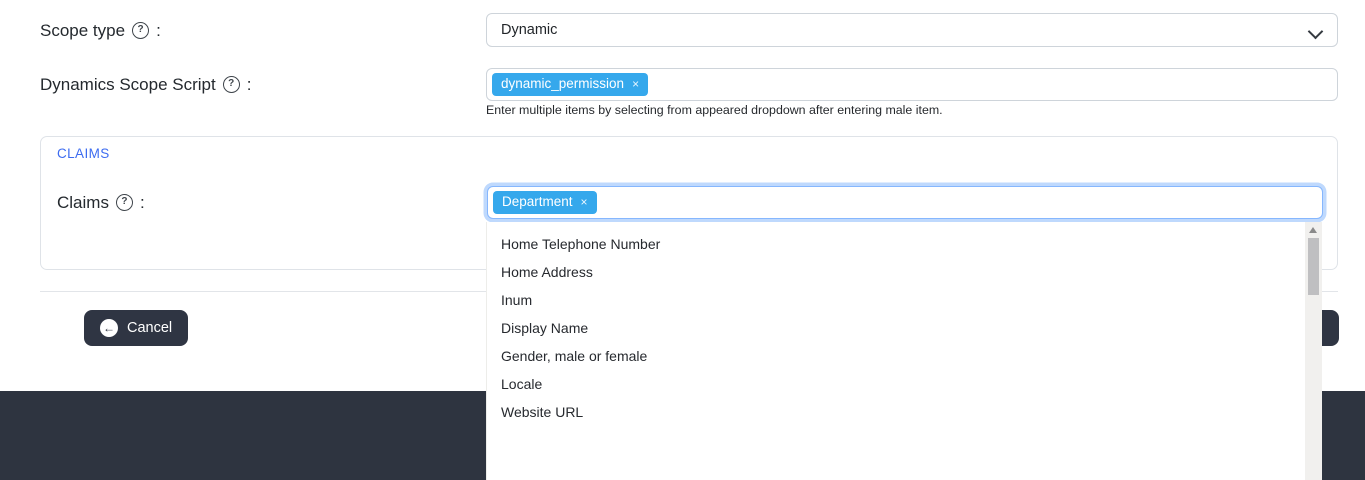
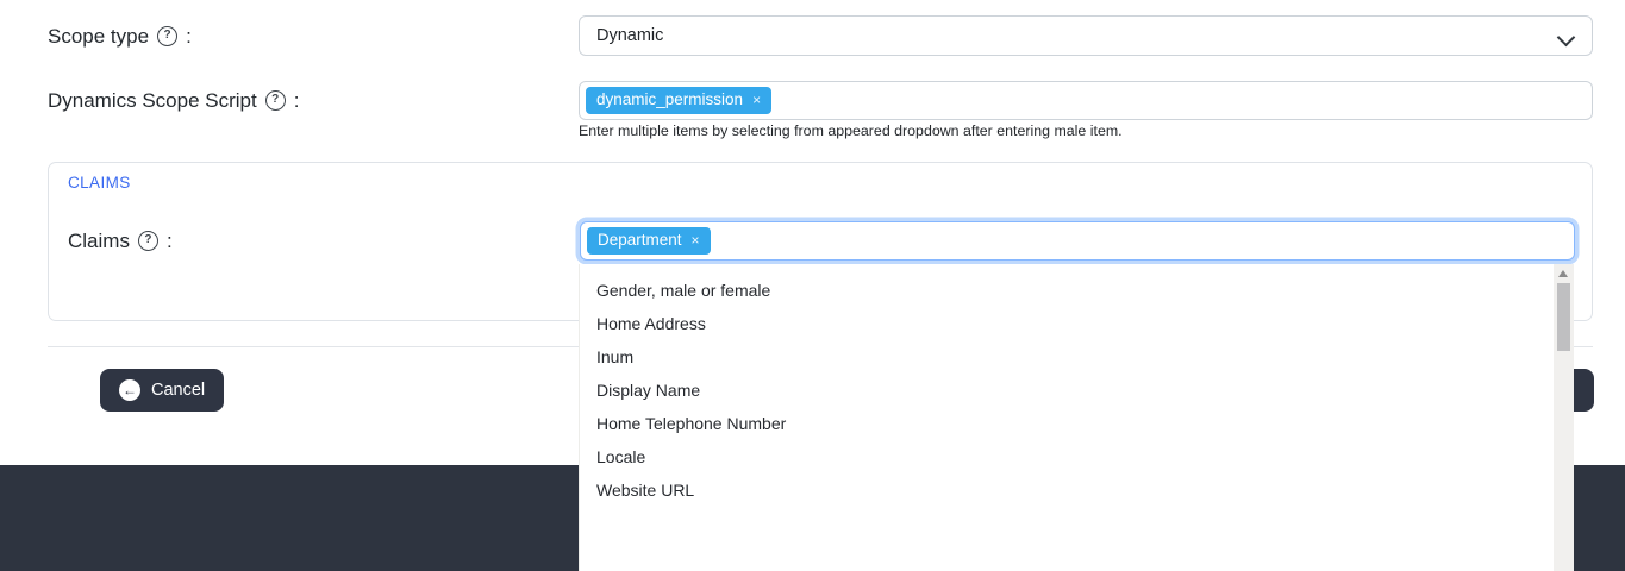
  Scope type
  ?
  :
  Dynamic
  Dynamics Scope Script
  ?
  :
  dynamic_permission
  ×
  Enter multiple items by selecting from appeared dropdown after entering male item.
  CLAIMS
  Claims
  ?
  :
  Department
  ×
  ←
  Cancel
- Home Telephone Number
+ Gender, male or female
  Home Address
  Inum
  Display Name
- Gender, male or female
+ Home Telephone Number
  Locale
  Website URL
